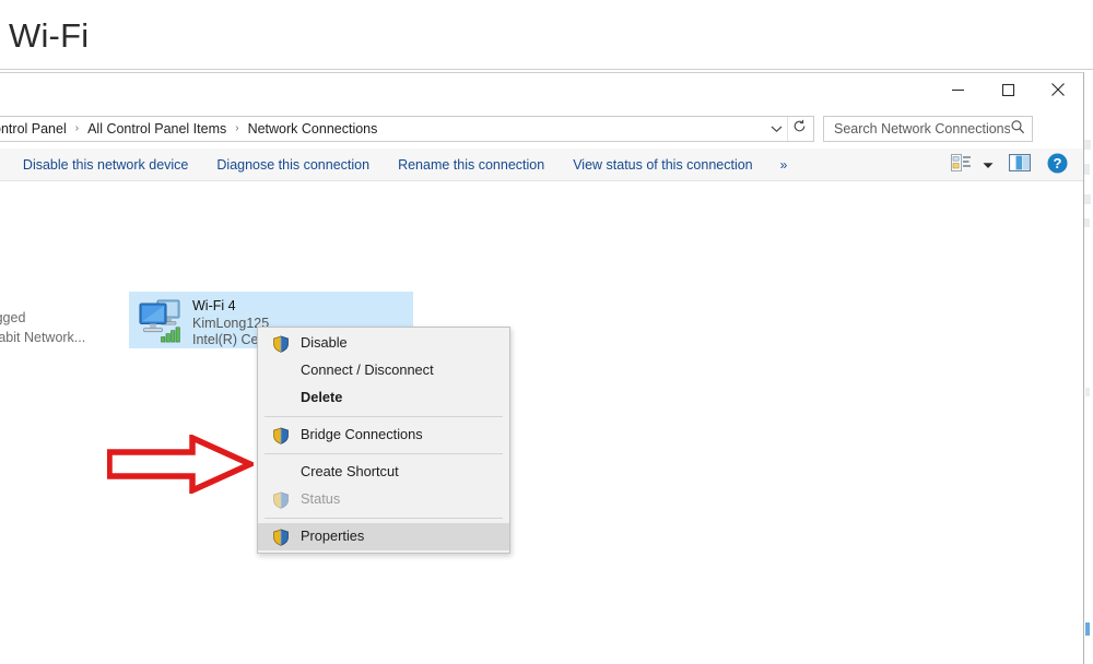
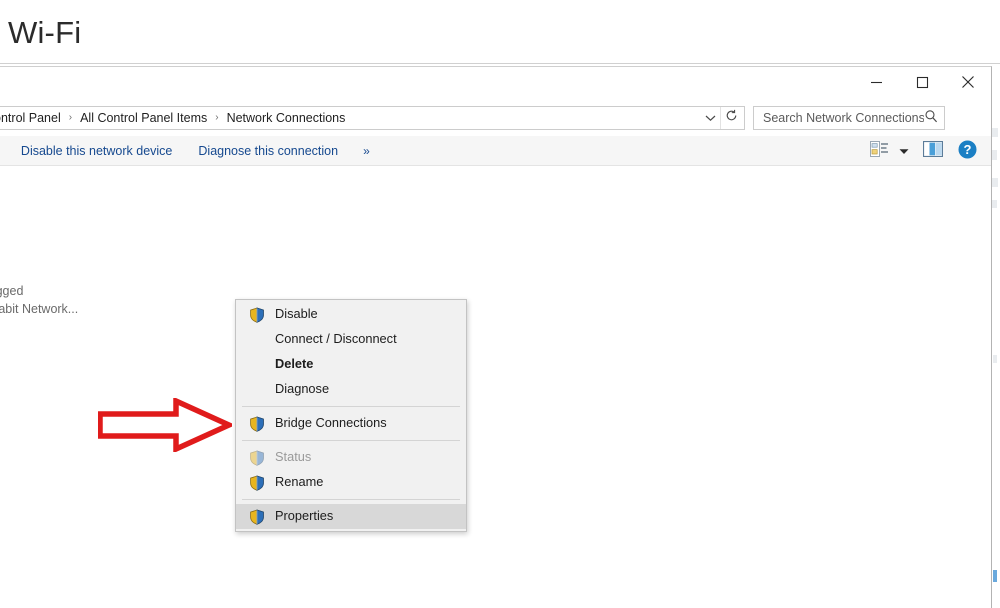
  Wi-Fi
  ntrol Panel
  ›
  All Control Panel Items
  ›
  Network Connections
  Search Network Connections
  Disable this network device
  Diagnose this connection
- Rename this connection
- View status of this connection
  »
  ?
  abit Network...
- Wi-Fi 4
- KimLong125
- Intel(R) Ce
  Disable
  Connect / Disconnect
  Delete
+ Diagnose
  Bridge Connections
- Create Shortcut
  Status
+ Rename
  Properties
